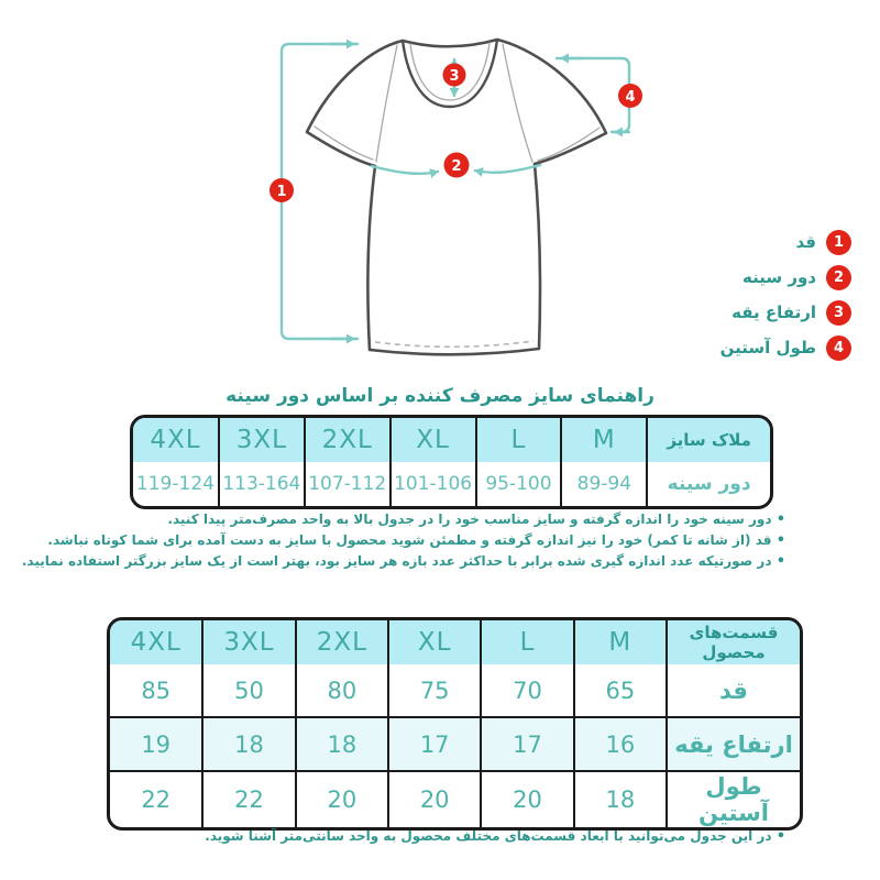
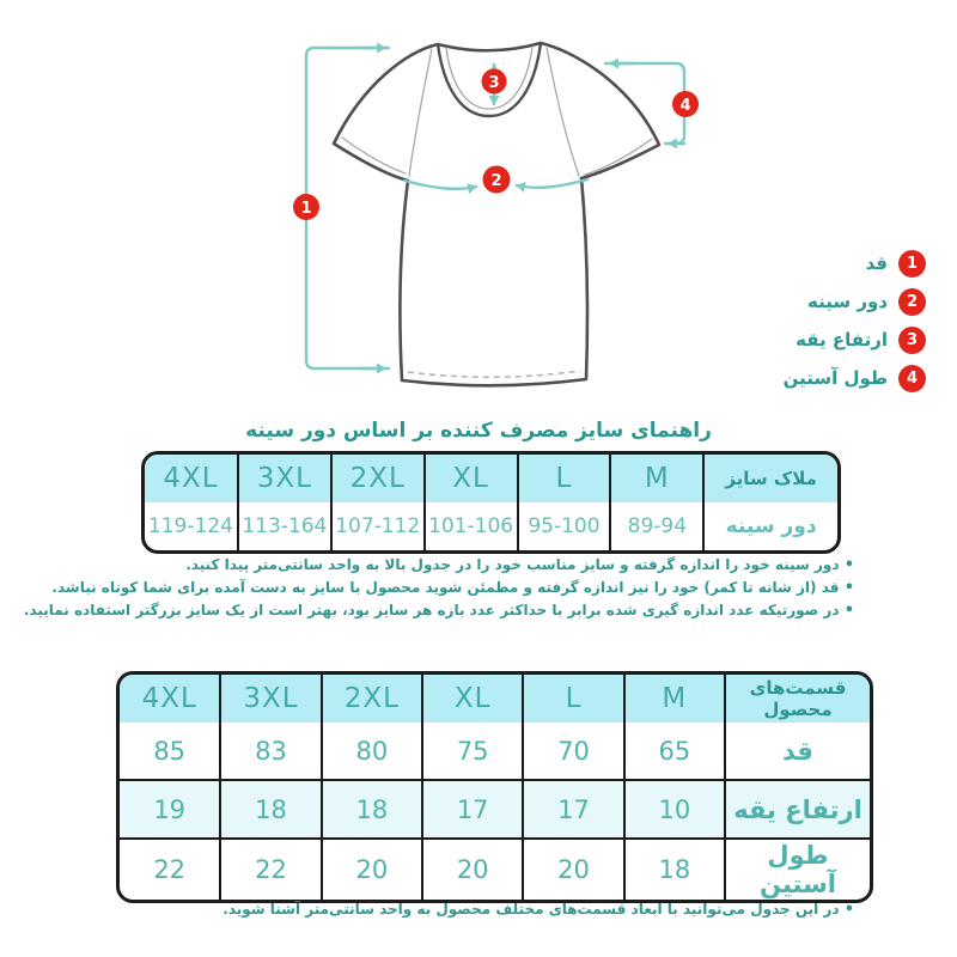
  1
  2
  3
  4
  قد
  1
  دور سینه
  2
  ارتفاع یقه
  3
  طول آستین
  4
  راهنمای سایز مصرف کننده بر اساس دور سینه
  ملاک سایز	M	L	XL	2XL	3XL	4XL
  دور سینه	89-94	95-100	101-106	107-112	113-164	119-124
- • دور سینه خود را اندازه گرفته و سایز مناسب خود را در جدول بالا به واحد مصرف‌متر پیدا کنید.
+ • دور سینه خود را اندازه گرفته و سایز مناسب خود را در جدول بالا به واحد سانتی‌متر پیدا کنید.
  • قد (از شانه تا کمر) خود را نیز اندازه گرفته و مطمئن شوید محصول با سایز به دست آمده برای شما کوتاه نباشد.
  • در صورتیکه عدد اندازه گیری شده برابر با حداکثر عدد بازه هر سایز بود، بهتر است از یک سایز بزرگتر استفاده نمایید.
  قسمت‌های محصول	M	L	XL	2XL	3XL	4XL
- قد	65	70	75	80	50	85
+ قد	65	70	75	80	83	85
- ارتفاع یقه	16	17	17	18	18	19
+ ارتفاع یقه	10	17	17	18	18	19
  طول آستین	18	20	20	20	22	22
  • در این جدول میتوانید با ابعاد قسمت‌های مختلف محصول به واحد سانتی‌متر آشنا شوید.
